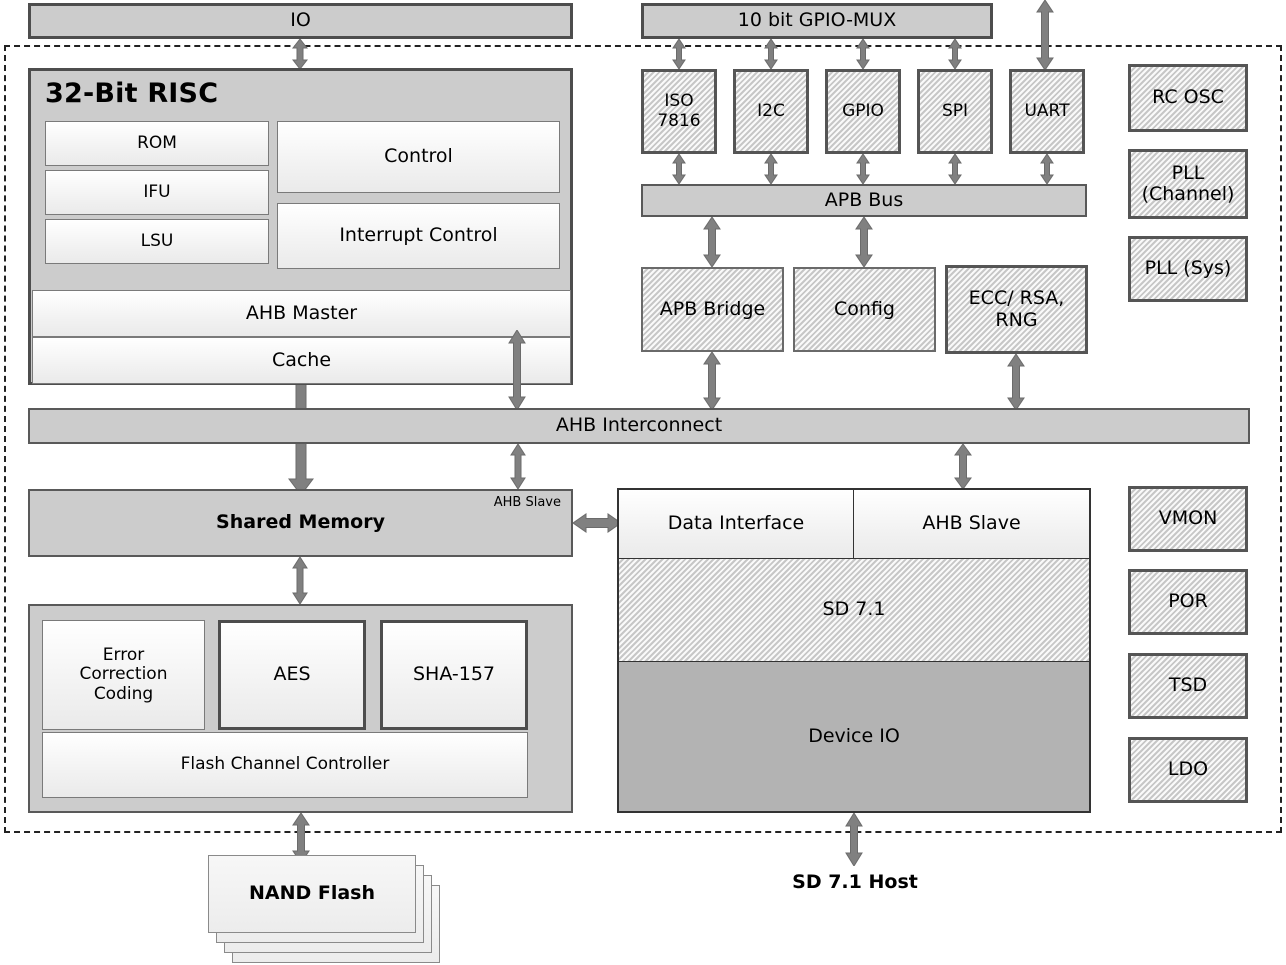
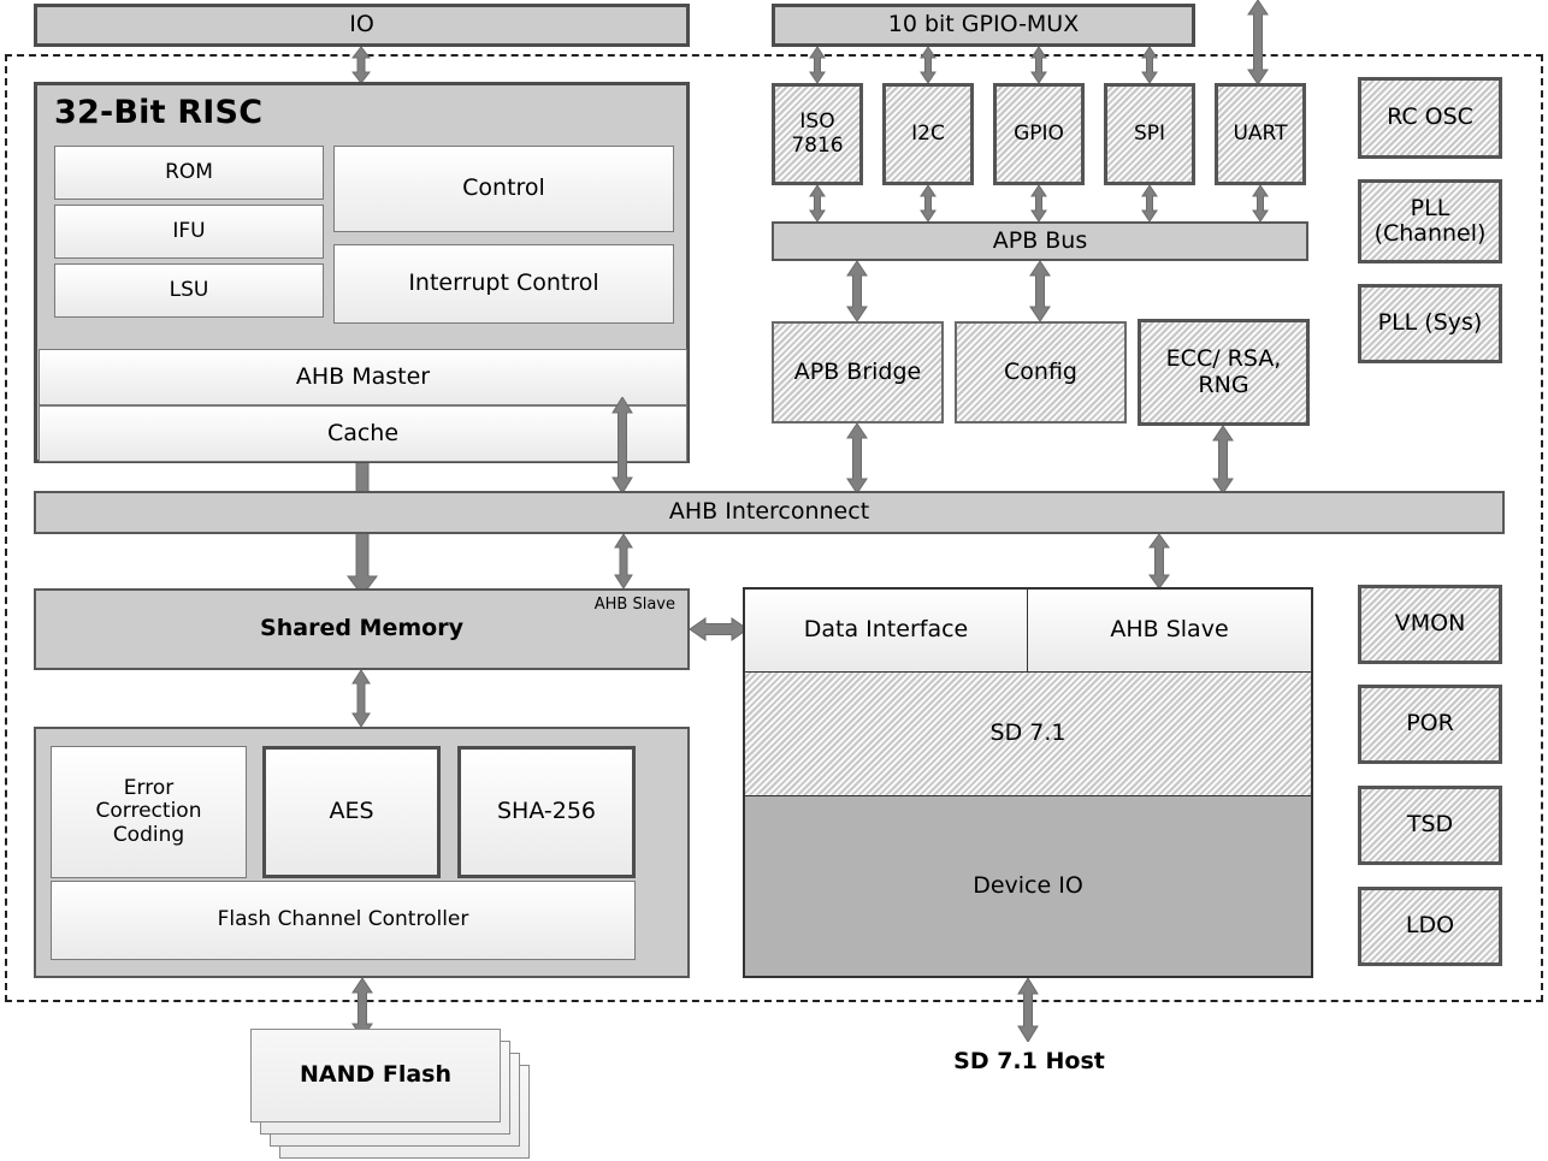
  IO
  10 bit GPIO-MUX
  32-Bit RISC
  ROM
  IFU
  LSU
  Control
  Interrupt Control
  AHB Master
  Cache
  ISO
  7816
  I2C
  GPIO
  SPI
  UART
  APB Bus
  APB Bridge
  Config
  ECC/ RSA,
  RNG
  RC OSC
  PLL
  (Channel)
  PLL (Sys)
  AHB Interconnect
  Shared Memory
  AHB Slave
  Error
  Correction
  Coding
  AES
- SHA-157
+ SHA-256
  Flash Channel Controller
  NAND Flash
  Data Interface
  AHB Slave
  SD 7.1
  Device IO
  SD 7.1 Host
  VMON
  POR
  TSD
  LDO
